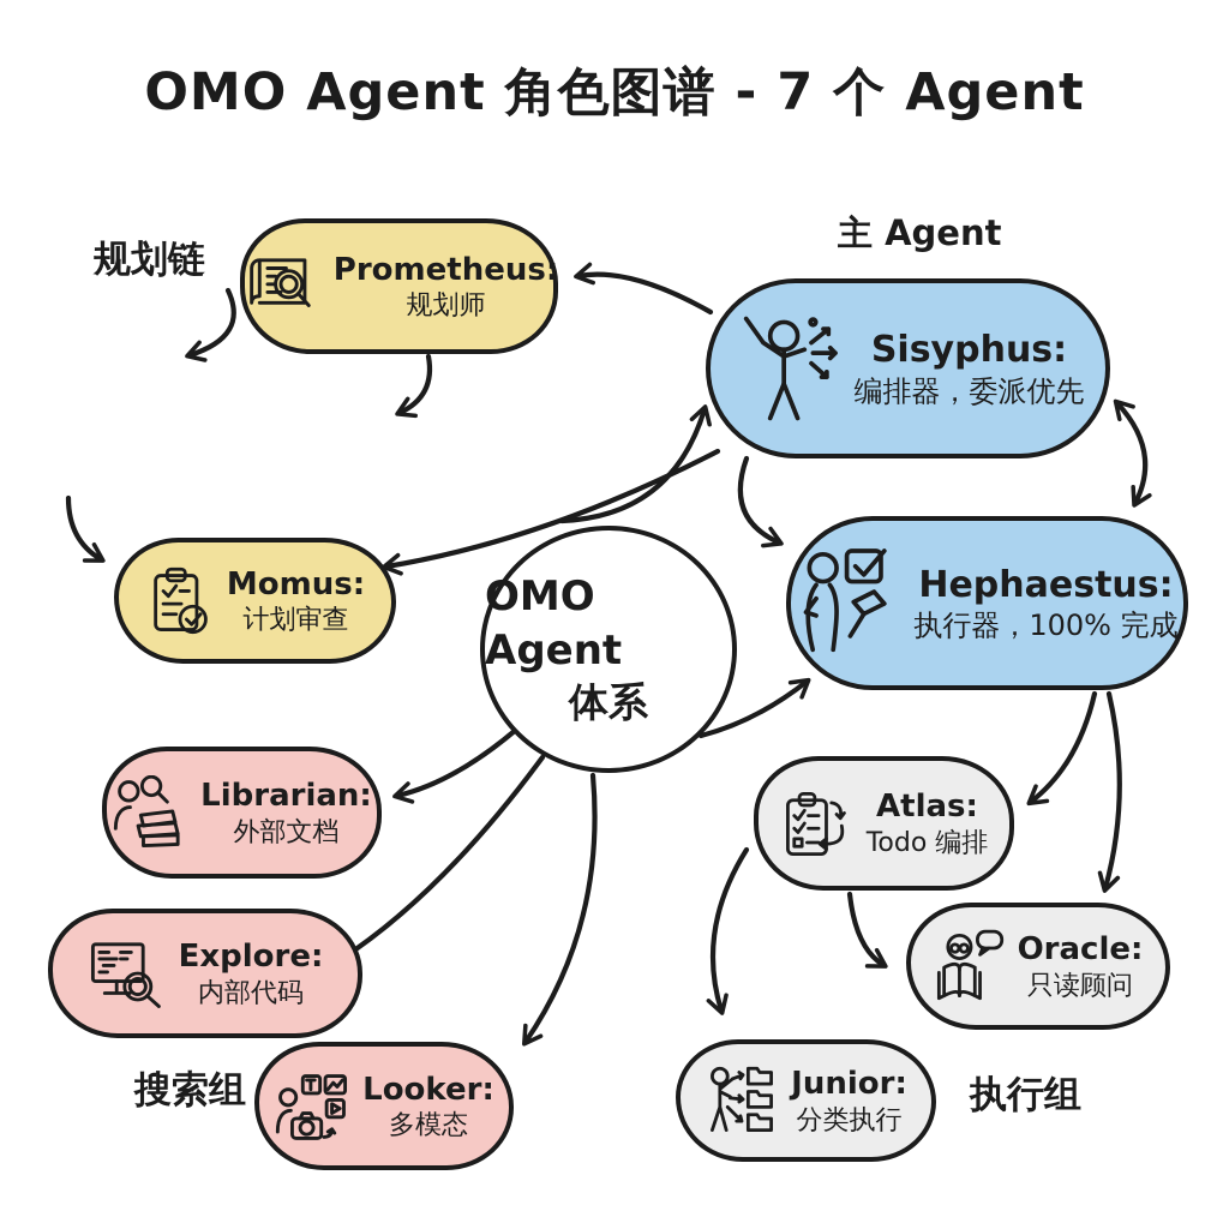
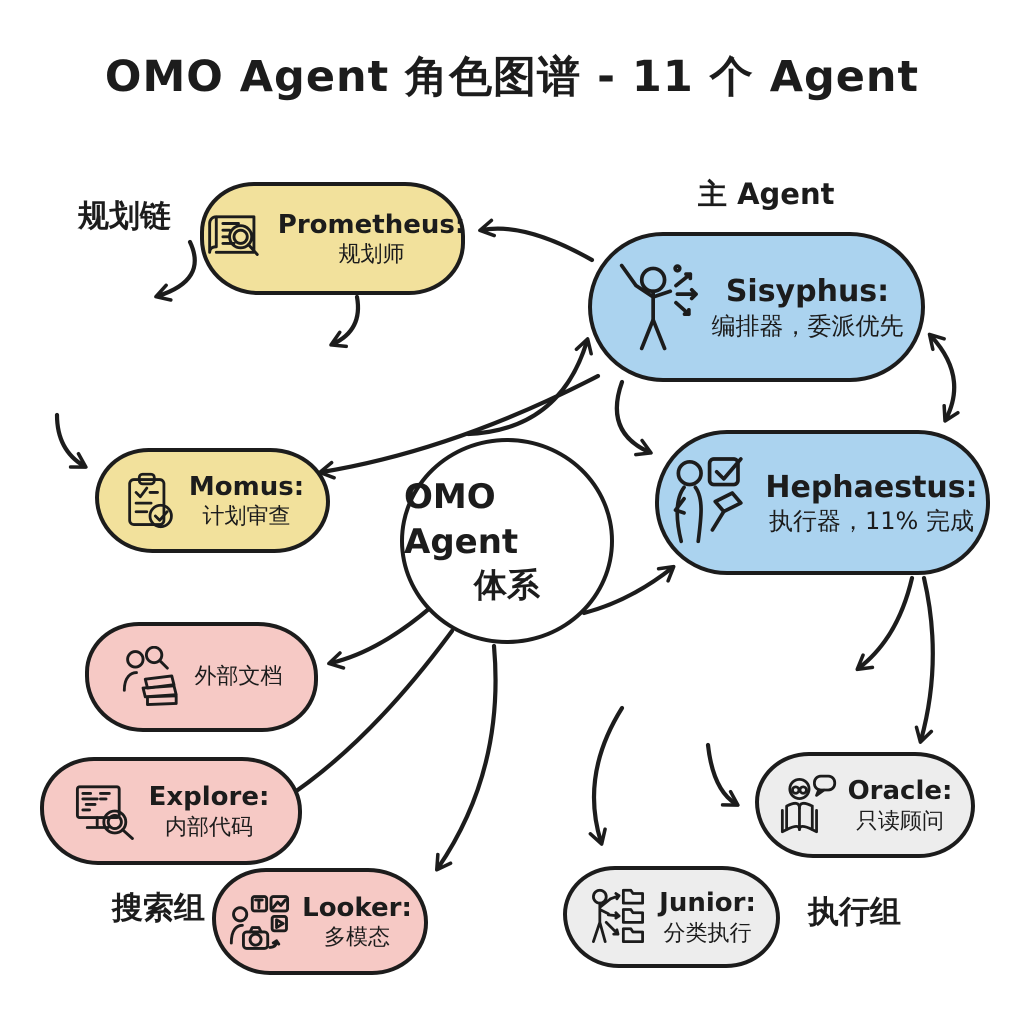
- OMO Agent 角色图谱 - 7 个 Agent
+ OMO Agent 角色图谱 - 11 个 Agent
  规划链
  主 Agent
  搜索组
  执行组
  OMO Agent
  体系
  Prometheus:
  规划师
  Momus:
  计划审查
  Sisyphus:
  编排器，委派优先
  Hephaestus:
- 执行器，100% 完成
+ 执行器，11% 完成
- Librarian:
  外部文档
  Explore:
  内部代码
  Looker:
  多模态
- Atlas:
- Todo 编排
  Oracle:
  只读顾问
  Junior:
  分类执行
